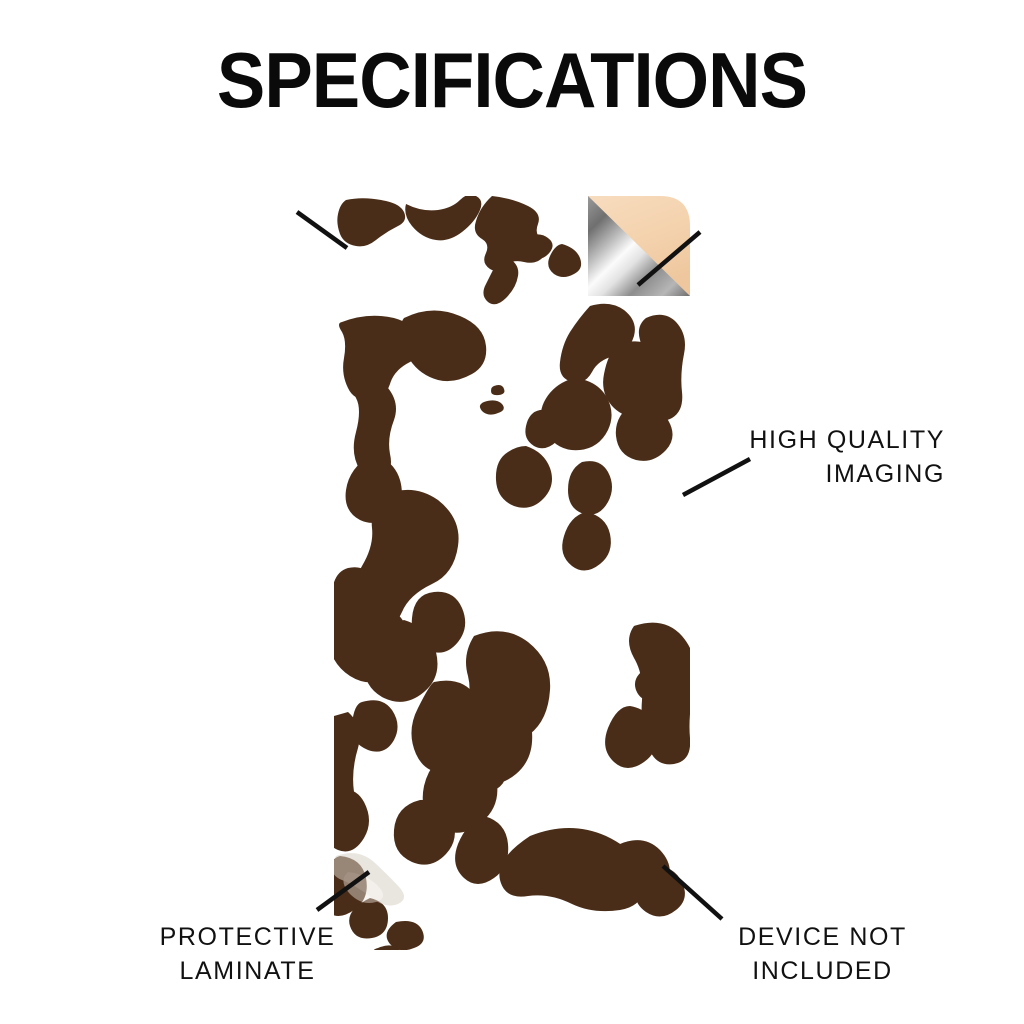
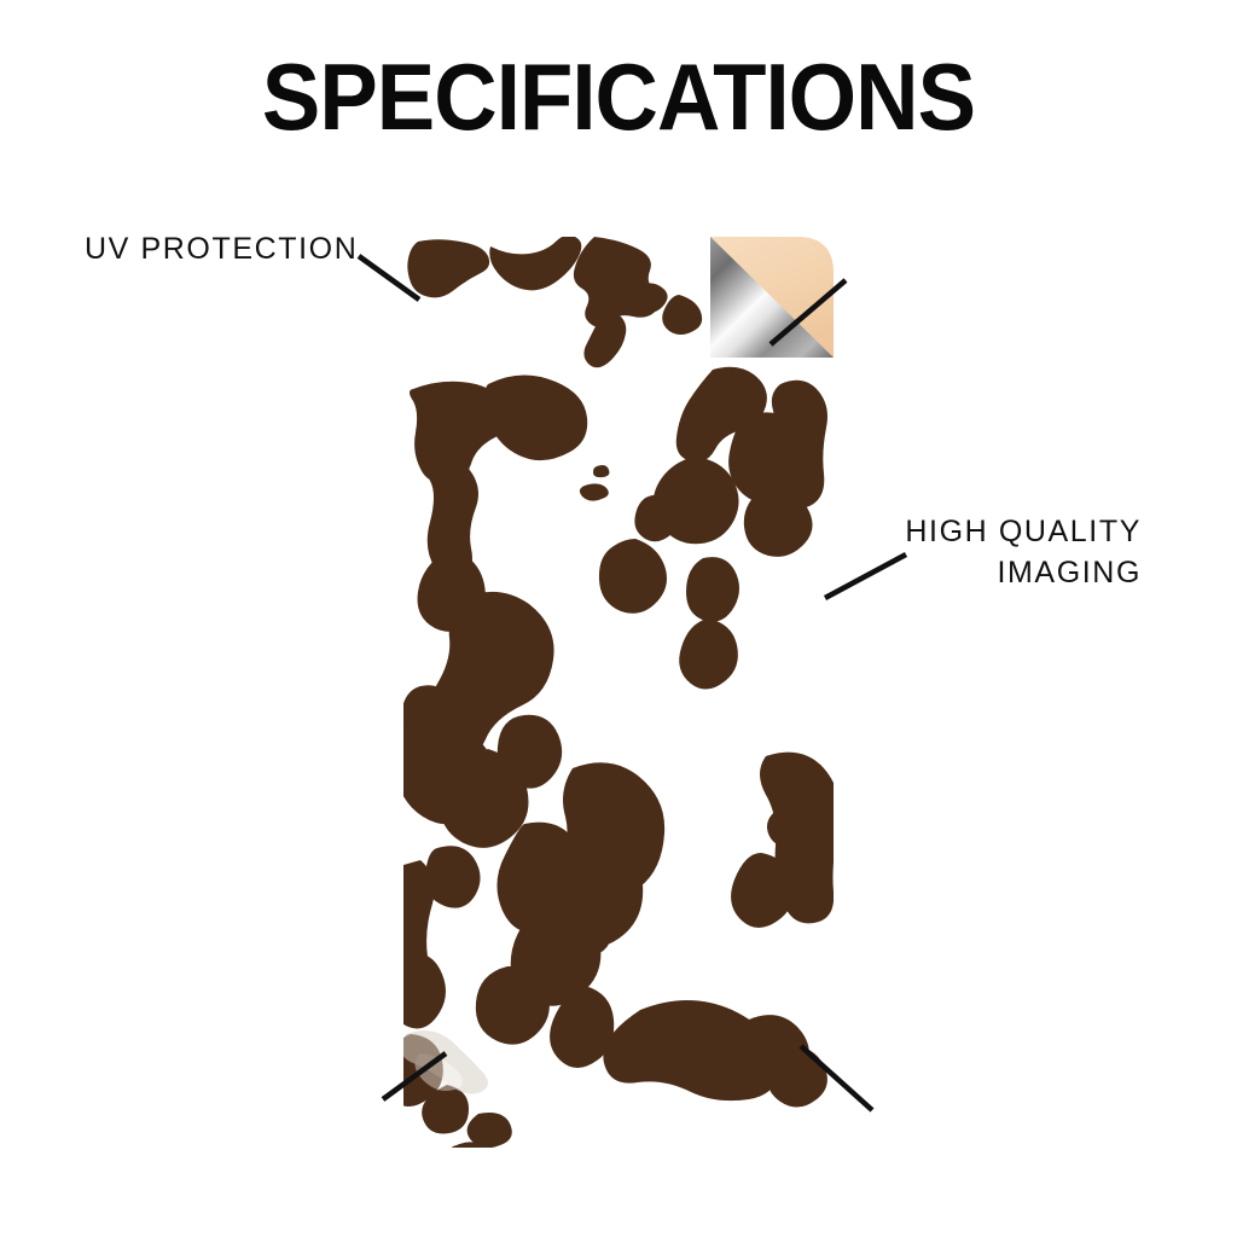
  SPECIFICATIONS
+ UV PROTECTION
  HIGH QUALITY
  IMAGING
- PROTECTIVE
- LAMINATE
- DEVICE NOT
- INCLUDED
